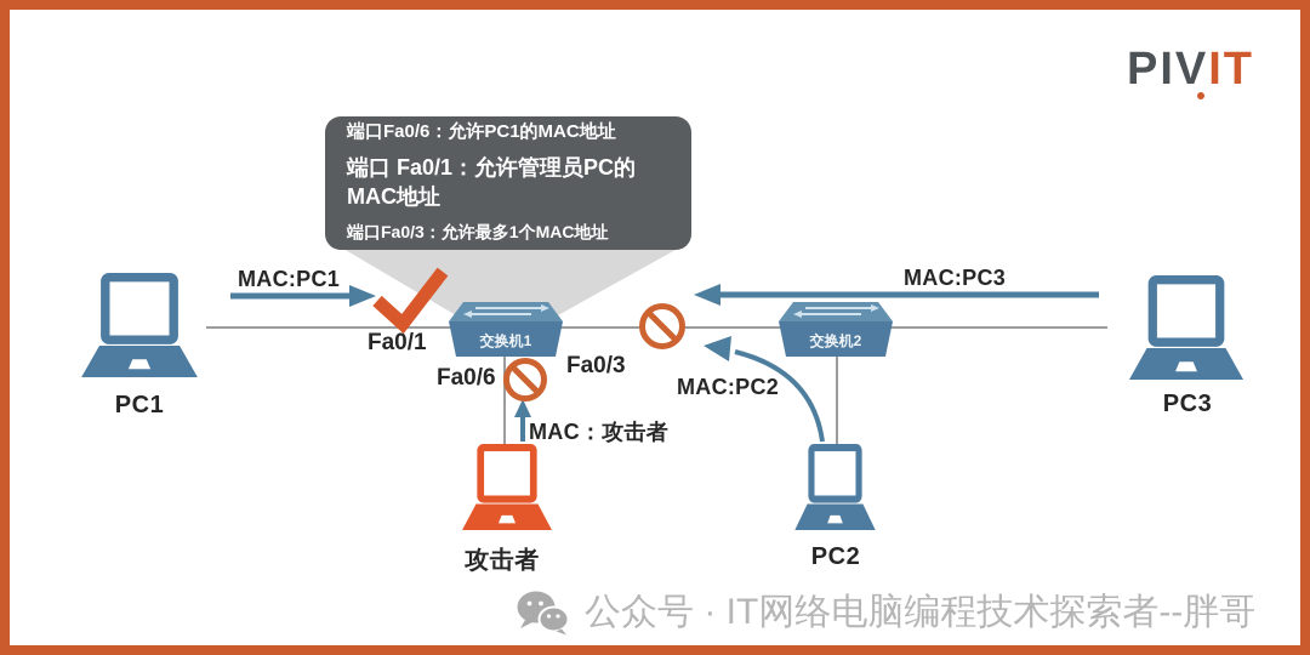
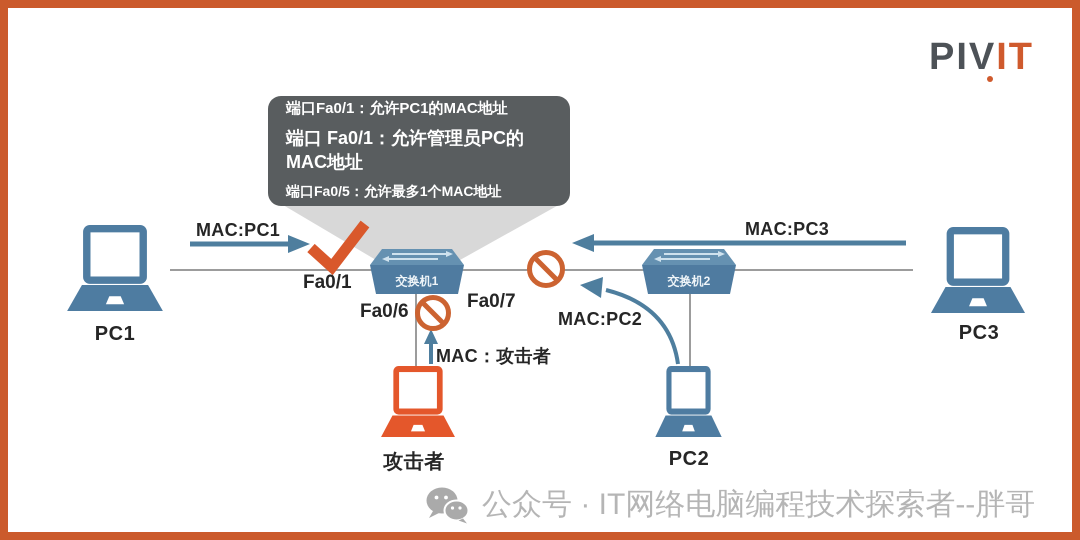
- 端口Fa0/6：允许PC1的MAC地址
+ 端口Fa0/1：允许PC1的MAC地址
  端口 Fa0/1：允许管理员PC的MAC地址
- 端口Fa0/3：允许最多1个MAC地址
+ 端口Fa0/5：允许最多1个MAC地址
  MAC:PC1
  MAC:PC3
  MAC:PC2
  MAC：攻击者
  Fa0/1
  Fa0/6
- Fa0/3
+ Fa0/7
  PC1
  PC3
  PC2
  攻击者
  交换机1
  交换机2
  PIV
  IT
  公众号 · IT网络电脑编程技术探索者--胖哥
